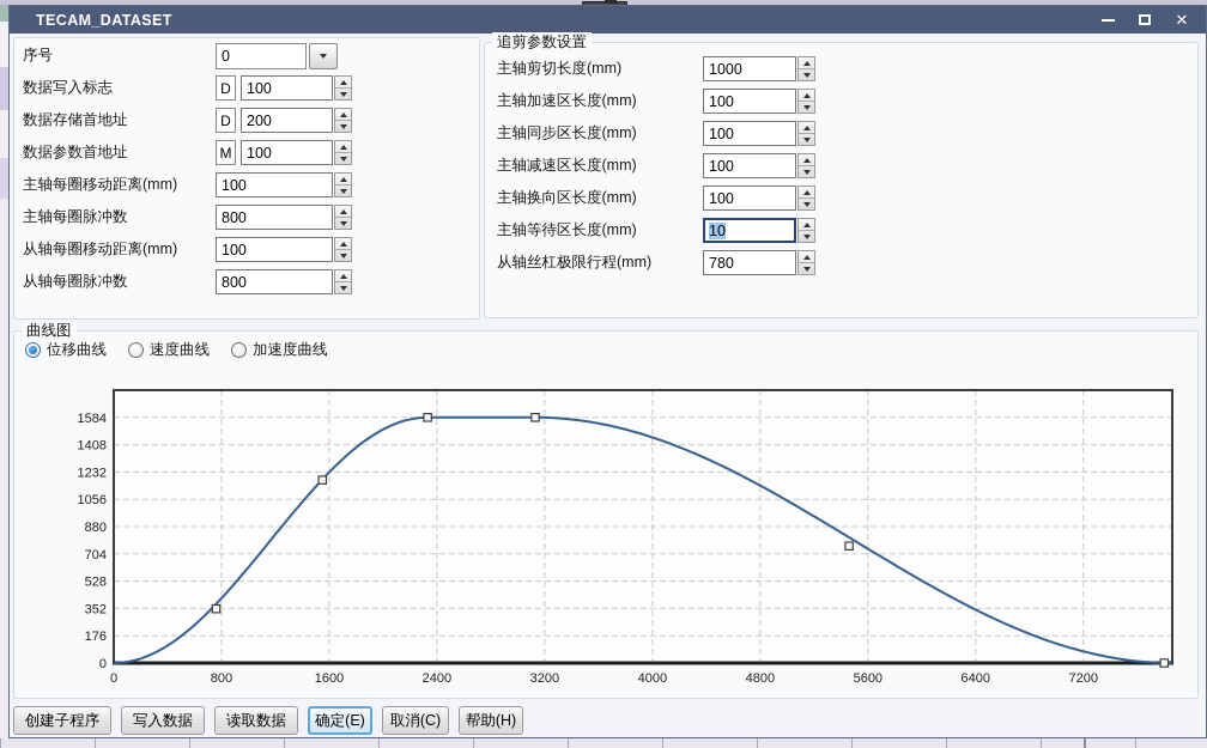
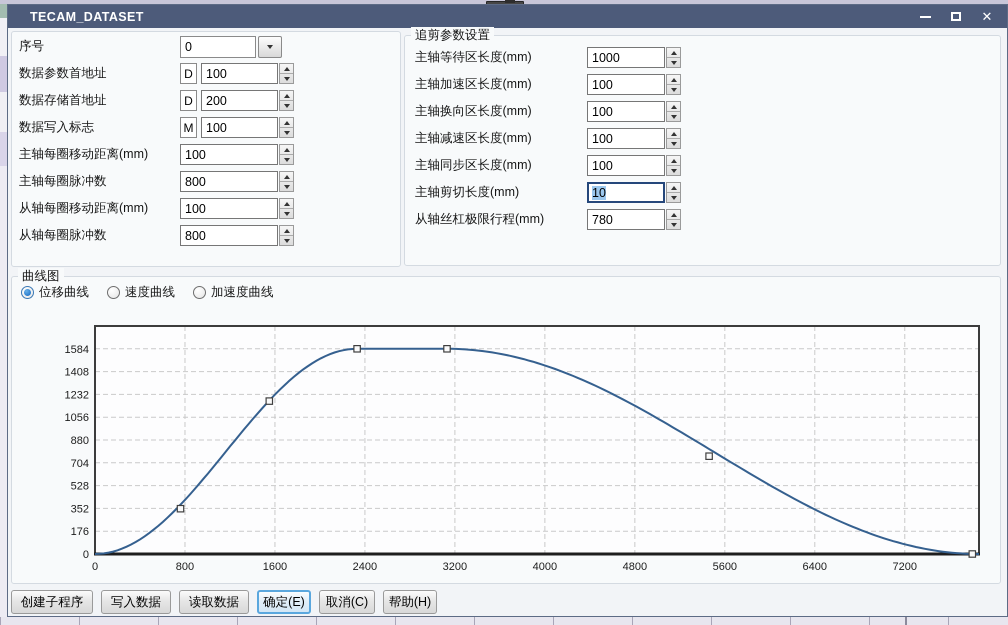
  TECAM_DATASET
  ✕
  序号
  0
- 数据写入标志
+ 数据参数首地址
  D
  100
  数据存储首地址
  D
  200
- 数据参数首地址
+ 数据写入标志
  M
  100
  主轴每圈移动距离(mm)
  100
  主轴每圈脉冲数
  800
  从轴每圈移动距离(mm)
  100
  从轴每圈脉冲数
  800
  追剪参数设置
- 主轴剪切长度(mm)
+ 主轴等待区长度(mm)
  1000
  主轴加速区长度(mm)
  100
- 主轴同步区长度(mm)
+ 主轴换向区长度(mm)
  100
  主轴减速区长度(mm)
  100
- 主轴换向区长度(mm)
+ 主轴同步区长度(mm)
  100
- 主轴等待区长度(mm)
+ 主轴剪切长度(mm)
  10
  从轴丝杠极限行程(mm)
  780
  曲线图
  位移曲线
  速度曲线
  加速度曲线
  0
  176
  352
  528
  704
  880
  1056
  1232
  1408
  1584
  0
  800
  1600
  2400
  3200
  4000
  4800
  5600
  6400
  7200
  创建子程序
  写入数据
  读取数据
  确定(E)
  取消(C)
  帮助(H)
